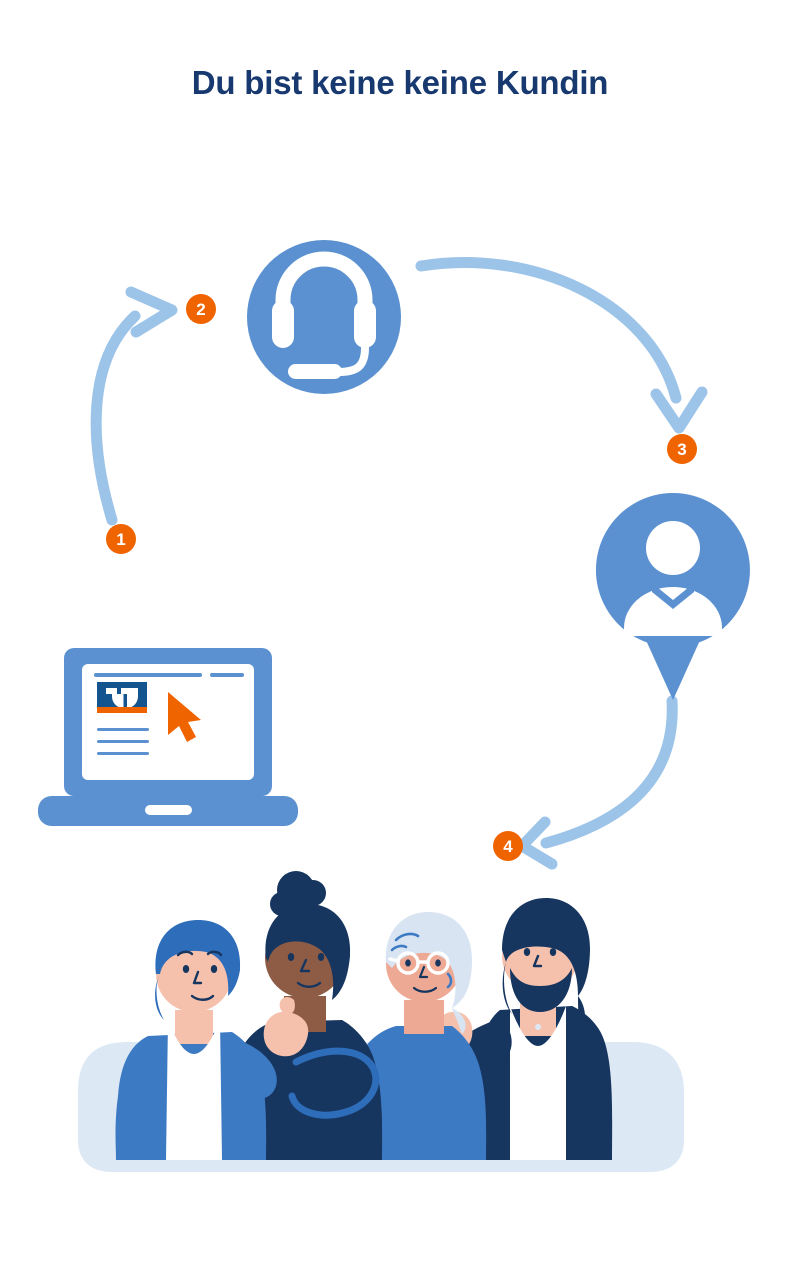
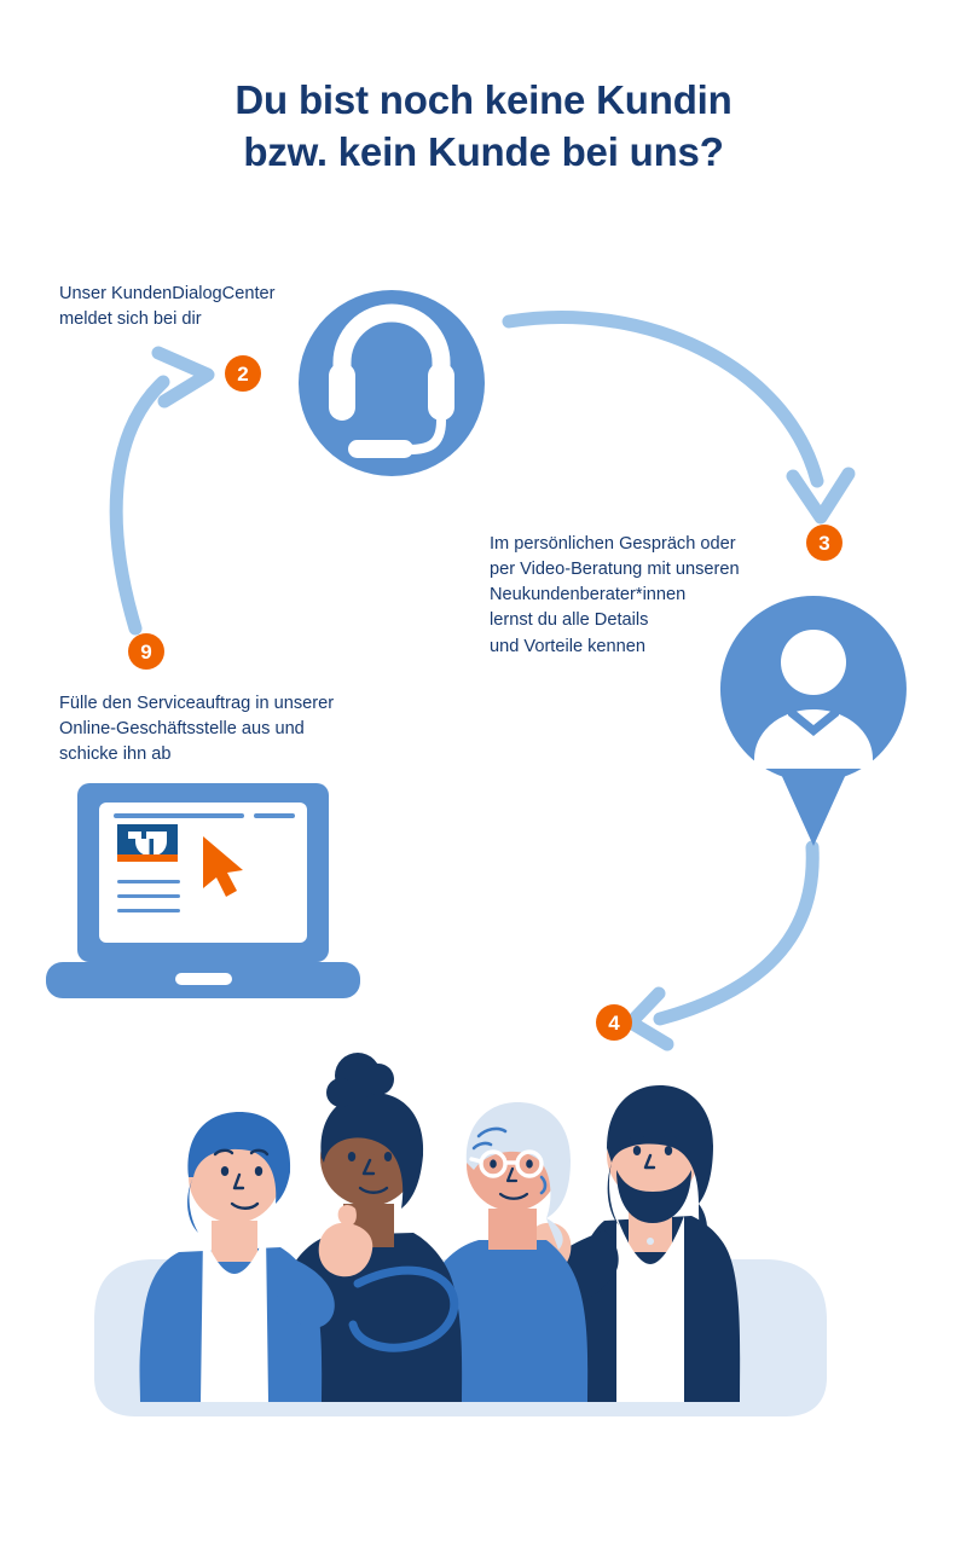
- Du bist keine keine Kundin
+ Du bist noch keine Kundin
+ bzw. kein Kunde bei uns?
+ Fülle den Serviceauftrag in unserer
+ Online-Geschäftsstelle aus und
+ schicke ihn ab
+ Unser KundenDialogCenter
+ meldet sich bei dir
+ Im persönlichen Gespräch oder
+ per Video-Beratung mit unseren
+ Neukundenberater*innen
+ lernst du alle Details
+ und Vorteile kennen
- 1
+ 9
  2
  3
  4
